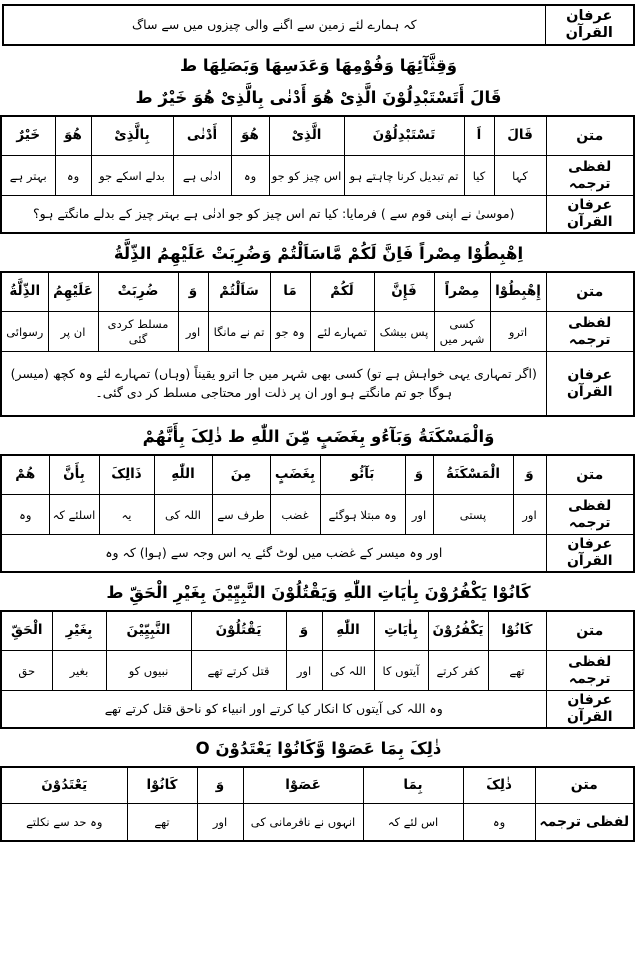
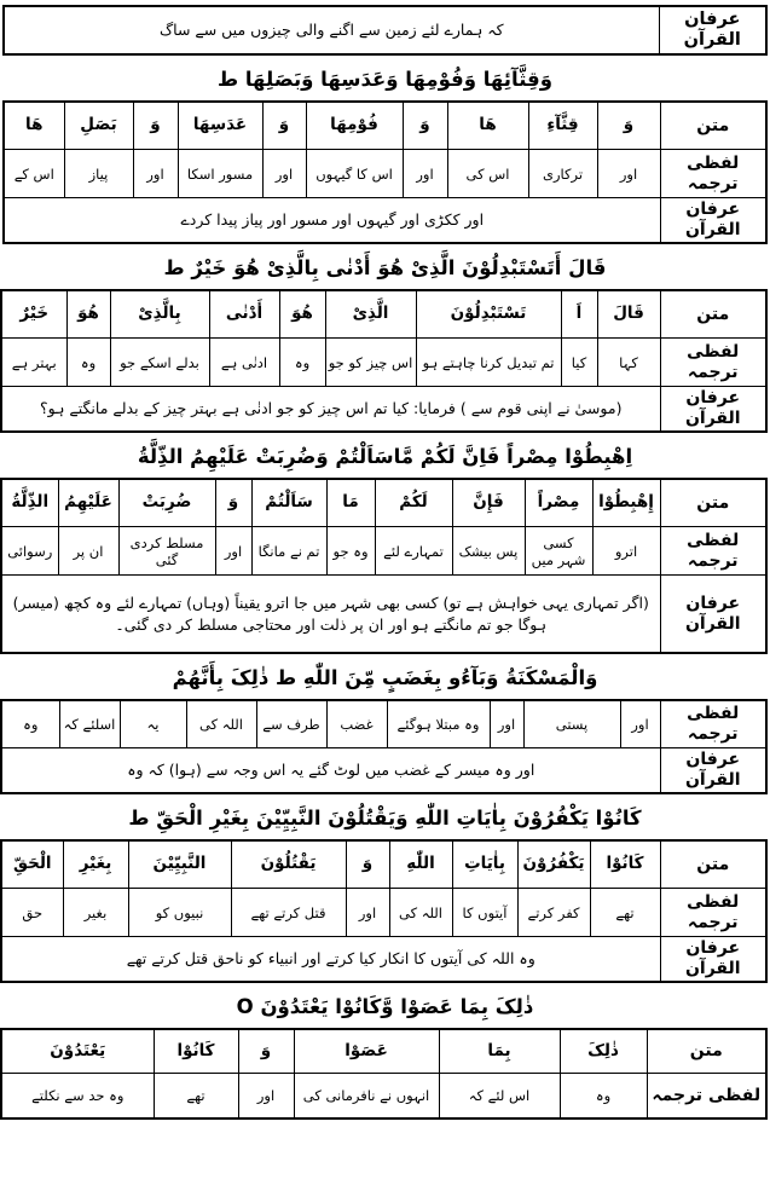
  عرفان القرآن	کہ ہمارے لئے زمین سے اگنے والی چیزوں میں سے ساگ
  وَقِثَّآئِهَا وَفُوْمِهَا وَعَدَسِهَا وَبَصَلِهَا ط
+ متن	وَ	قِثَّآءِ	هَا	وَ	فُوْمِهَا	وَ	عَدَسِهَا	وَ	بَصَلِ	هَا
+ لفظی ترجمہ	اور	ترکاری	اس کی	اور	اس کا گیہوں	اور	مسور اسکا	اور	پیاز	اس کے
+ عرفان القرآن	اور ککڑی اور گیہوں اور مسور اور پیاز پیدا کردے
  قَالَ أَتَسْتَبْدِلُوْنَ الَّذِیْ هُوَ أَدْنٰی بِالَّذِیْ هُوَ خَیْرٌ ط
  متن	قَالَ	اَ	تَسْتَبْدِلُوْنَ	الَّذِیْ	هُوَ	أَدْنٰی	بِالَّذِیْ	هُوَ	خَیْرٌ
  لفظی ترجمہ	کہا	کیا	تم تبدیل کرنا چاہتے ہو	اس چیز کو جو	وہ	ادنٰی ہے	بدلے اسکے جو	وہ	بہتر ہے
  عرفان القرآن	(موسیٰ نے اپنی قوم سے ) فرمایا: کیا تم اس چیز کو جو ادنٰی ہے بہتر چیز کے بدلے مانگتے ہو؟
  اِهْبِطُوْا مِصْراً فَاِنَّ لَكُمْ مَّاسَاَلْتُمْ وَضُرِبَتْ عَلَیْهِمُ الذِّلَّةُ
  متن	إِهْبِطُوْا	مِصْراً	فَإِنَّ	لَكُمْ	مَا	سَاَلْتُمْ	وَ	ضُرِبَتْ	عَلَیْهِمُ	الذِّلَّةُ
  لفظی ترجمہ	اترو	کسی شہر میں	پس بیشک	تمہارے لئے	وہ جو	تم نے مانگا	اور	مسلط کردی گئی	ان پر	رسوائی
  عرفان القرآن	(اگر تمہاری یہی خواہش ہے تو) کسی بھی شہر میں جا اترو یقیناً (وہاں) تمہارے لئے وہ کچھ (میسر) ہوگا جو تم مانگتے ہو اور ان پر ذلت اور محتاجی مسلط کر دی گئی۔
  وَالْمَسْكَنَةُ وَبَآءُو بِغَضَبٍ مِّنَ اللّٰهِ ط ذٰلِکَ بِأَنَّهُمْ
- متن	وَ	الْمَسْكَنَةُ	وَ	بَآئُو	بِغَضَبٍ	مِنَ	اللّٰهِ	ذَالِکَ	بِأَنَّ	هُمْ
  لفظی ترجمہ	اور	پستی	اور	وہ مبتلا ہوگئے	غضب	طرف سے	اللہ کی	یہ	اسلئے کہ	وہ
  عرفان القرآن	اور وہ میسر کے غضب میں لوٹ گئے یہ اس وجہ سے (ہوا) کہ وہ
  كَانُوْا يَكْفُرُوْنَ بِاٰيَاتِ اللّٰهِ وَيَقْتُلُوْنَ النَّبِيِّيْنَ بِغَيْرِ الْحَقِّ ط
  متن	كَانُوْا	يَكْفُرُوْنَ	بِاٰيَاتِ	اللّٰهِ	وَ	يَقْتُلُوْنَ	النَّبِيِّيْنَ	بِغَيْرِ	الْحَقِّ
  لفظی ترجمہ	تھے	کفر کرتے	آیتوں کا	اللہ کی	اور	قتل کرتے تھے	نبیوں کو	بغیر	حق
  عرفان القرآن	وہ اللہ کی آیتوں کا انکار کیا کرتے اور انبیاء کو ناحق قتل کرتے تھے
  ذٰلِکَ بِمَا عَصَوْا وَّكَانُوْا يَعْتَدُوْنَ O
  متن	ذٰلِکَ	بِمَا	عَصَوْا	وَ	كَانُوْا	يَعْتَدُوْنَ
  لفظی ترجمہ	وہ	اس لئے کہ	انہوں نے نافرمانی کی	اور	تھے	وہ حد سے نکلتے
